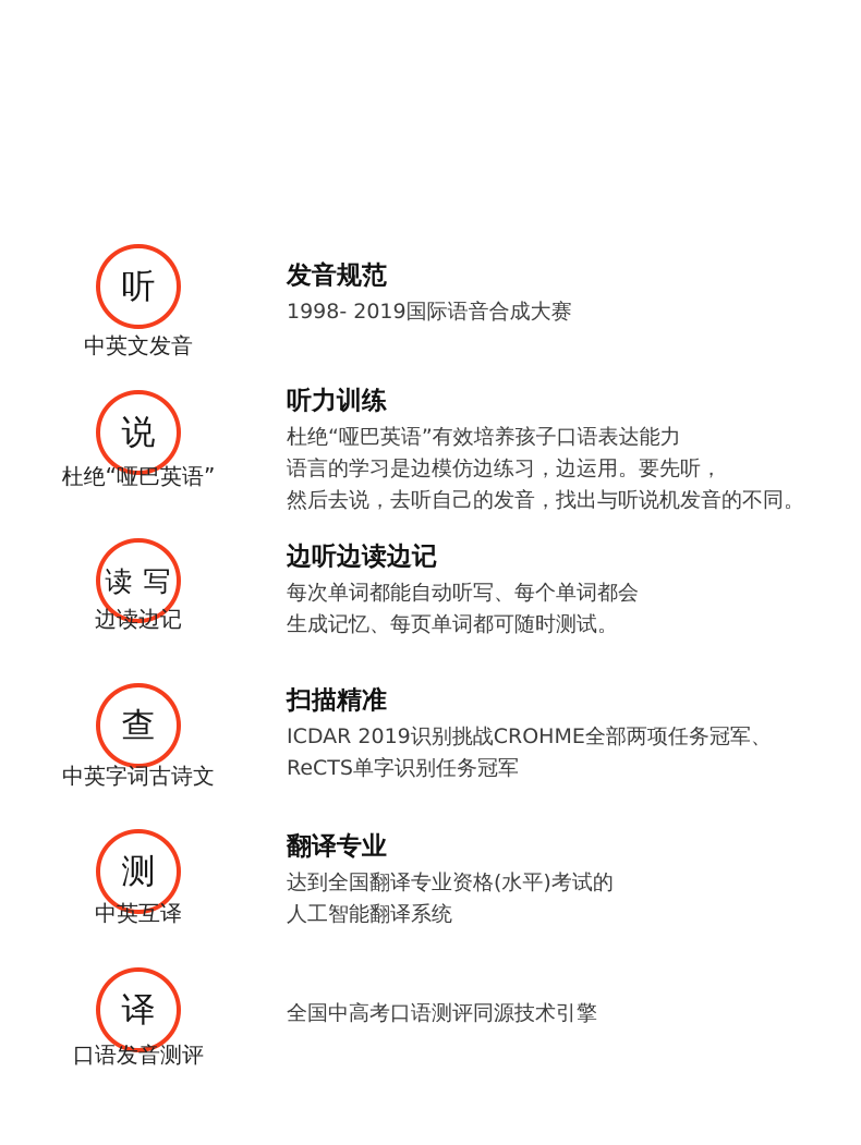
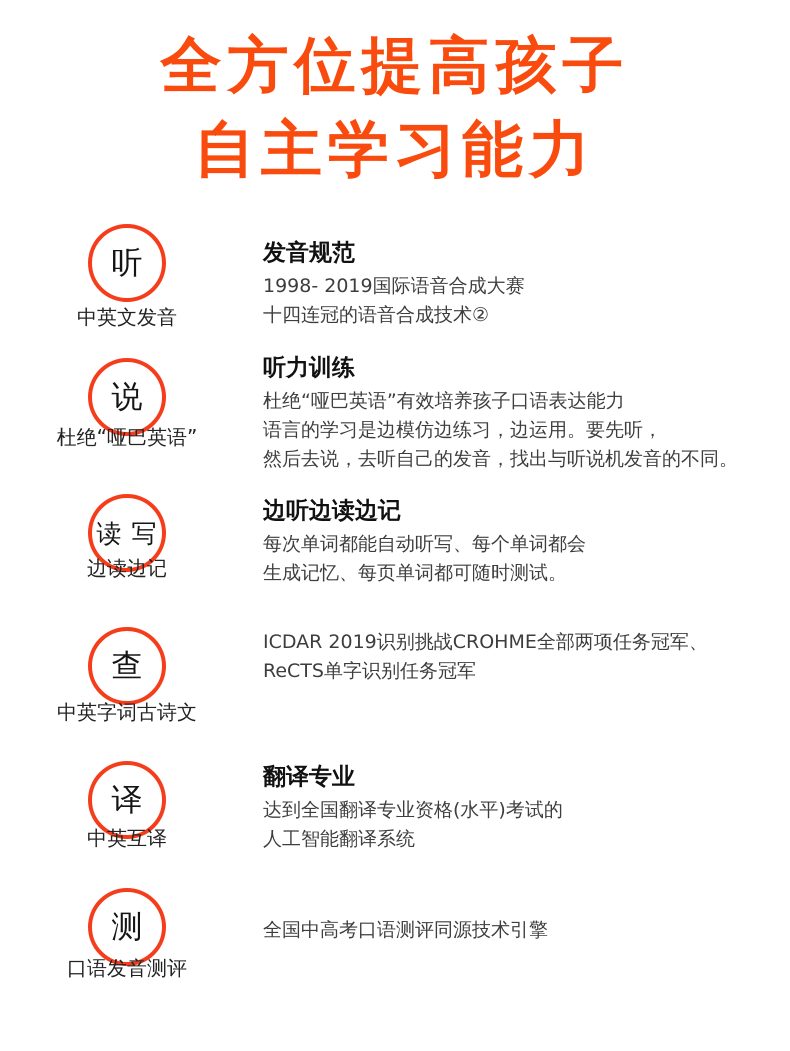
+ 全方位提高孩子
+ 自主学习能力
  听
  中英文发音
  发音规范
  1998- 2019国际语音合成大赛
+ 十四连冠的语音合成技术②
  说
  杜绝“哑巴英语”
  听力训练
  杜绝“哑巴英语”有效培养孩子口语表达能力
  语言的学习是边模仿边练习，边运用。要先听，
  然后去说，去听自己的发音，找出与听说机发音的不同。
  读 写
  边读边记
  边听边读边记
  每次单词都能自动听写、每个单词都会
  生成记忆、每页单词都可随时测试。
  查
  中英字词古诗文
- 扫描精准
  ICDAR 2019识别挑战CROHME全部两项任务冠军、
  ReCTS单字识别任务冠军
- 测
+ 译
  中英互译
  翻译专业
  达到全国翻译专业资格(水平)考试的
  人工智能翻译系统
- 译
+ 测
  口语发音测评
  全国中高考口语测评同源技术引擎
